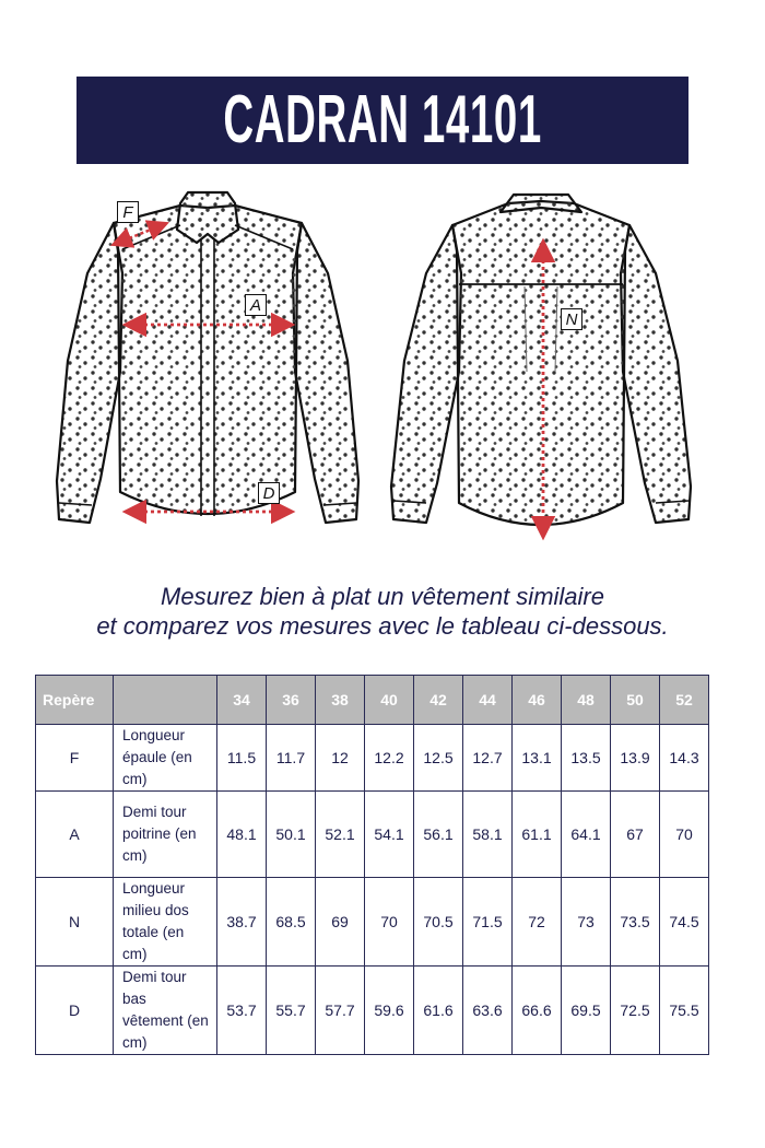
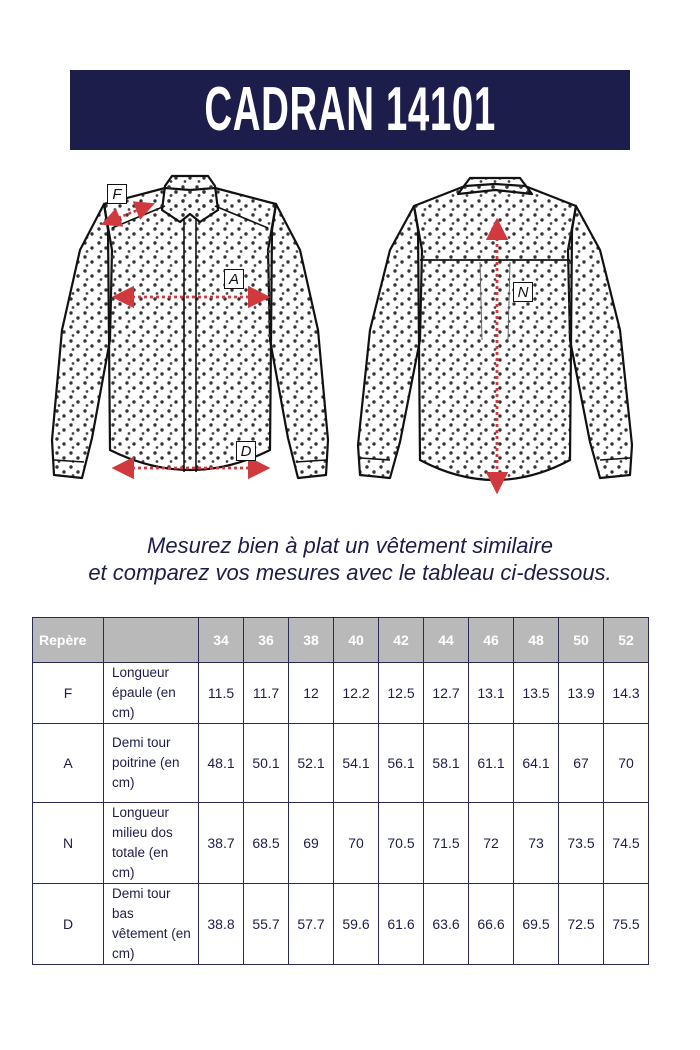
  CADRAN 14101
  F
  A
  D
  N
  Mesurez bien à plat un vêtement similaire
  et comparez vos mesures avec le tableau ci-dessous.
  Repère		34	36	38	40	42	44	46	48	50	52
  F	Longueur épaule (en cm)	11.5	11.7	12	12.2	12.5	12.7	13.1	13.5	13.9	14.3
  A	Demi tour poitrine (en cm)	48.1	50.1	52.1	54.1	56.1	58.1	61.1	64.1	67	70
  N	Longueur milieu dos totale (en cm)	38.7	68.5	69	70	70.5	71.5	72	73	73.5	74.5
- D	Demi tour bas vêtement (en cm)	53.7	55.7	57.7	59.6	61.6	63.6	66.6	69.5	72.5	75.5
+ D	Demi tour bas vêtement (en cm)	38.8	55.7	57.7	59.6	61.6	63.6	66.6	69.5	72.5	75.5
